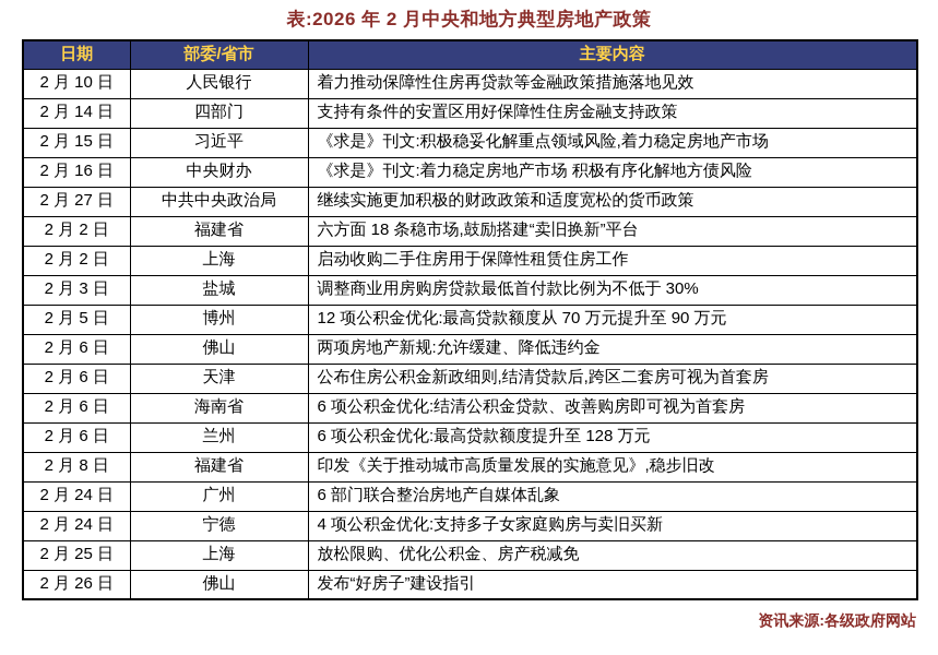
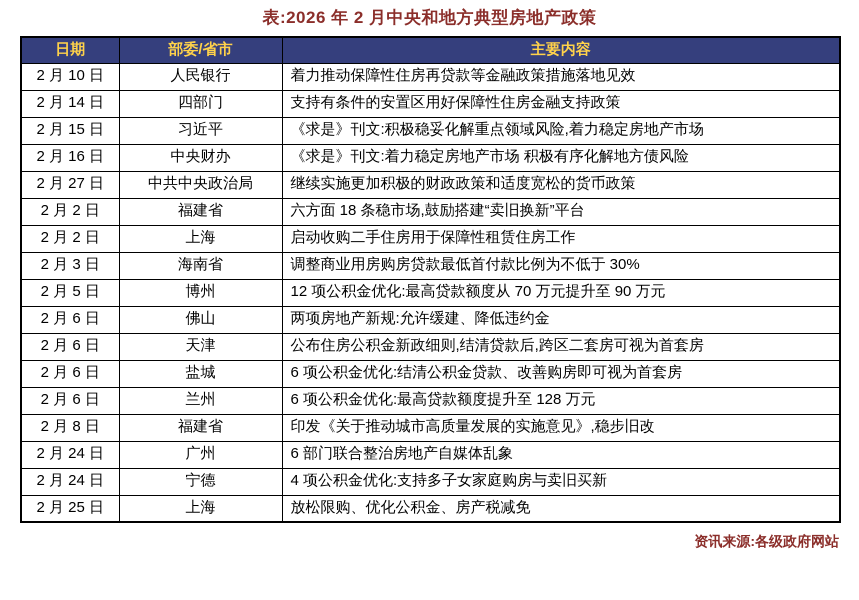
  表:2026 年 2 月中央和地方典型房地产政策
  日期	部委/省市	主要内容
  2 月 10 日	人民银行	着力推动保障性住房再贷款等金融政策措施落地见效
  2 月 14 日	四部门	支持有条件的安置区用好保障性住房金融支持政策
  2 月 15 日	习近平	《求是》刊文:积极稳妥化解重点领域风险,着力稳定房地产市场
  2 月 16 日	中央财办	《求是》刊文:着力稳定房地产市场 积极有序化解地方债风险
  2 月 27 日	中共中央政治局	继续实施更加积极的财政政策和适度宽松的货币政策
  2 月 2 日	福建省	六方面 18 条稳市场,鼓励搭建“卖旧换新”平台
  2 月 2 日	上海	启动收购二手住房用于保障性租赁住房工作
- 2 月 3 日	盐城	调整商业用房购房贷款最低首付款比例为不低于 30%
+ 2 月 3 日	海南省	调整商业用房购房贷款最低首付款比例为不低于 30%
  2 月 5 日	博州	12 项公积金优化:最高贷款额度从 70 万元提升至 90 万元
  2 月 6 日	佛山	两项房地产新规:允许缓建、降低违约金
  2 月 6 日	天津	公布住房公积金新政细则,结清贷款后,跨区二套房可视为首套房
- 2 月 6 日	海南省	6 项公积金优化:结清公积金贷款、改善购房即可视为首套房
+ 2 月 6 日	盐城	6 项公积金优化:结清公积金贷款、改善购房即可视为首套房
  2 月 6 日	兰州	6 项公积金优化:最高贷款额度提升至 128 万元
  2 月 8 日	福建省	印发《关于推动城市高质量发展的实施意见》,稳步旧改
  2 月 24 日	广州	6 部门联合整治房地产自媒体乱象
  2 月 24 日	宁德	4 项公积金优化:支持多子女家庭购房与卖旧买新
  2 月 25 日	上海	放松限购、优化公积金、房产税减免
- 2 月 26 日	佛山	发布“好房子”建设指引
  资讯来源:各级政府网站
